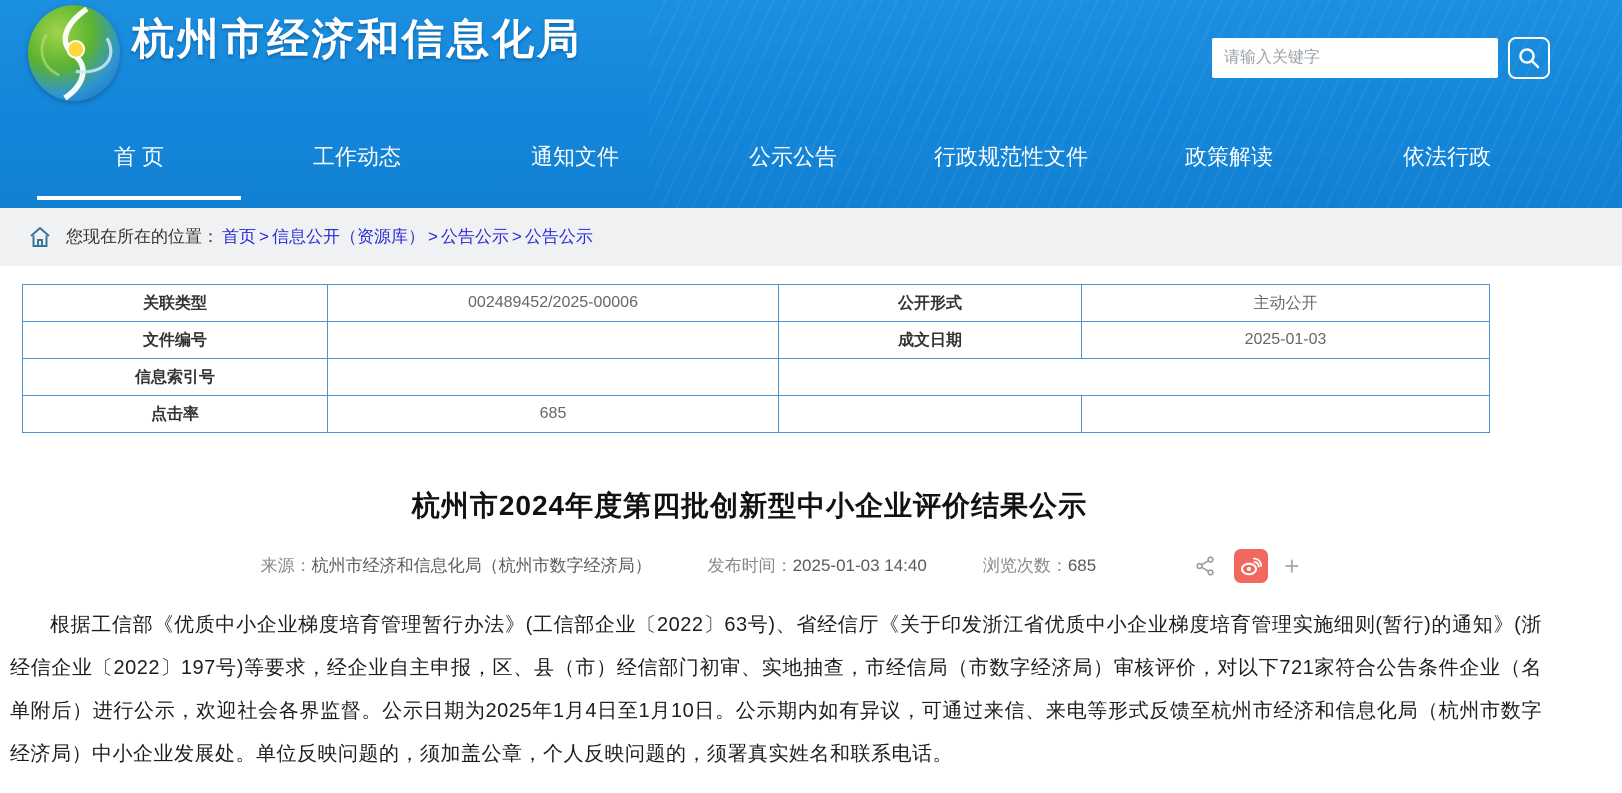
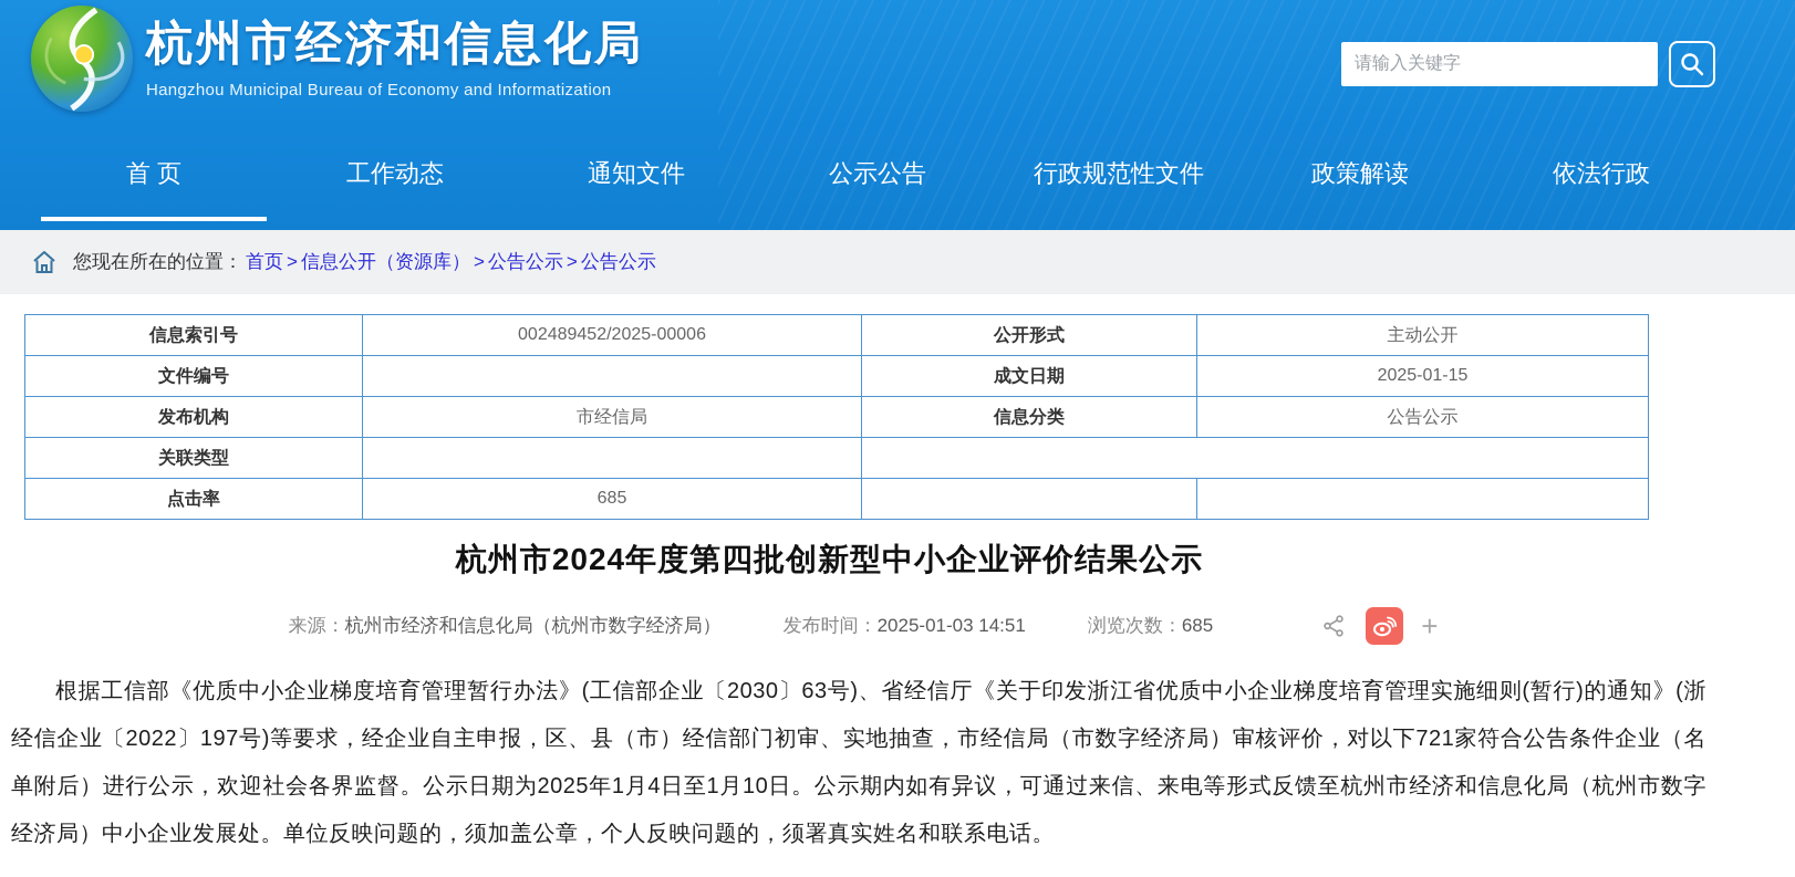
  杭州市经济和信息化局
+ Hangzhou Municipal Bureau of Economy and Informatization
  首 页
  工作动态
  通知文件
  您现在所在的位置：
  首页
  >
  信息公开（资源库）
  >
  公告公示
  >
  公告公示
- 关联类型	002489452/2025-00006	公开形式	主动公开
+ 信息索引号	002489452/2025-00006	公开形式	主动公开
- 文件编号		成文日期	2025-01-03
+ 文件编号		成文日期	2025-01-15
+ 发布机构	市经信局	信息分类	公告公示
- 信息索引号
+ 关联类型
  点击率	685
  杭州市2024年度第四批创新型中小企业评价结果公示
  来源：杭州市经济和信息化局（杭州市数字经济局）
- 发布时间：2025-01-03 14:40
+ 发布时间：2025-01-03 14:51
  浏览次数：685
  +
- 根据工信部《优质中小企业梯度培育管理暂行办法》(工信部企业〔2022〕63号)、省经信厅《关于印发浙江省优质中小企业梯度培育管理实施细则(暂行)的通知》(浙经信企业〔2022〕197号)等要求，经企业自主申报，区、县（市）经信部门初审、实地抽查，市经信局（市数字经济局）审核评价，对以下721家符合公告条件企业（名单附后）进行公示，欢迎社会各界监督。公示日期为2025年1月4日至1月10日。公示期内如有异议，可通过来信、来电等形式反馈至杭州市经济和信息化局（杭州市数字经济局）中小企业发展处。单位反映问题的，须加盖公章，个人反映问题的，须署真实姓名和联系电话。
+ 根据工信部《优质中小企业梯度培育管理暂行办法》(工信部企业〔2030〕63号)、省经信厅《关于印发浙江省优质中小企业梯度培育管理实施细则(暂行)的通知》(浙经信企业〔2022〕197号)等要求，经企业自主申报，区、县（市）经信部门初审、实地抽查，市经信局（市数字经济局）审核评价，对以下721家符合公告条件企业（名单附后）进行公示，欢迎社会各界监督。公示日期为2025年1月4日至1月10日。公示期内如有异议，可通过来信、来电等形式反馈至杭州市经济和信息化局（杭州市数字经济局）中小企业发展处。单位反映问题的，须加盖公章，个人反映问题的，须署真实姓名和联系电话。
